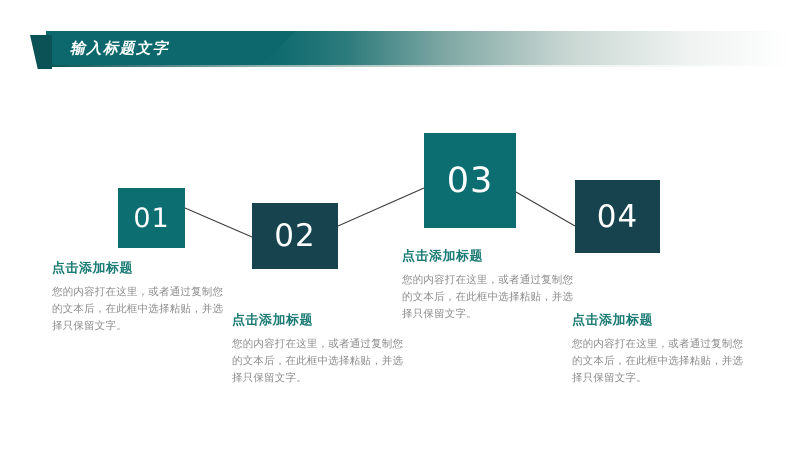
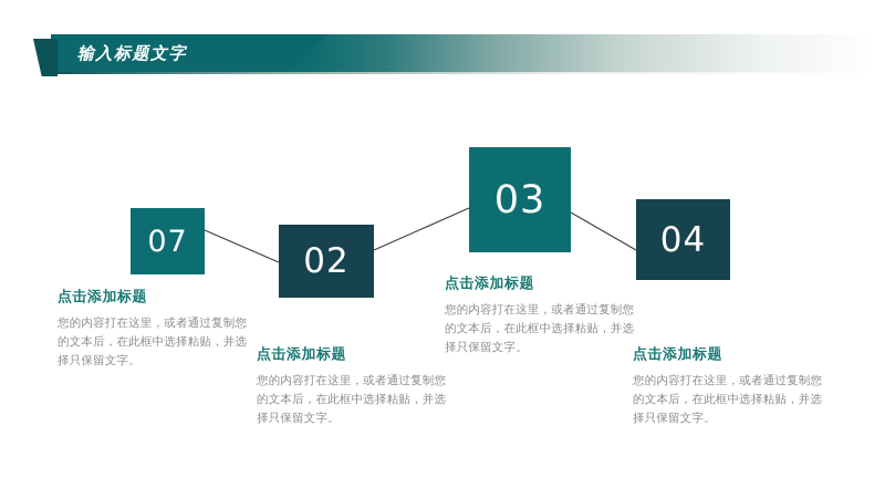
  输入标题文字
- 01
+ 07
  02
  03
  04
  点击添加标题
  您的内容打在这里，或者通过复制您的文本后，在此框中选择粘贴，并选择只保留文字。
  点击添加标题
  您的内容打在这里，或者通过复制您的文本后，在此框中选择粘贴，并选择只保留文字。
  点击添加标题
  您的内容打在这里，或者通过复制您的文本后，在此框中选择粘贴，并选择只保留文字。
  点击添加标题
  您的内容打在这里，或者通过复制您的文本后，在此框中选择粘贴，并选择只保留文字。
